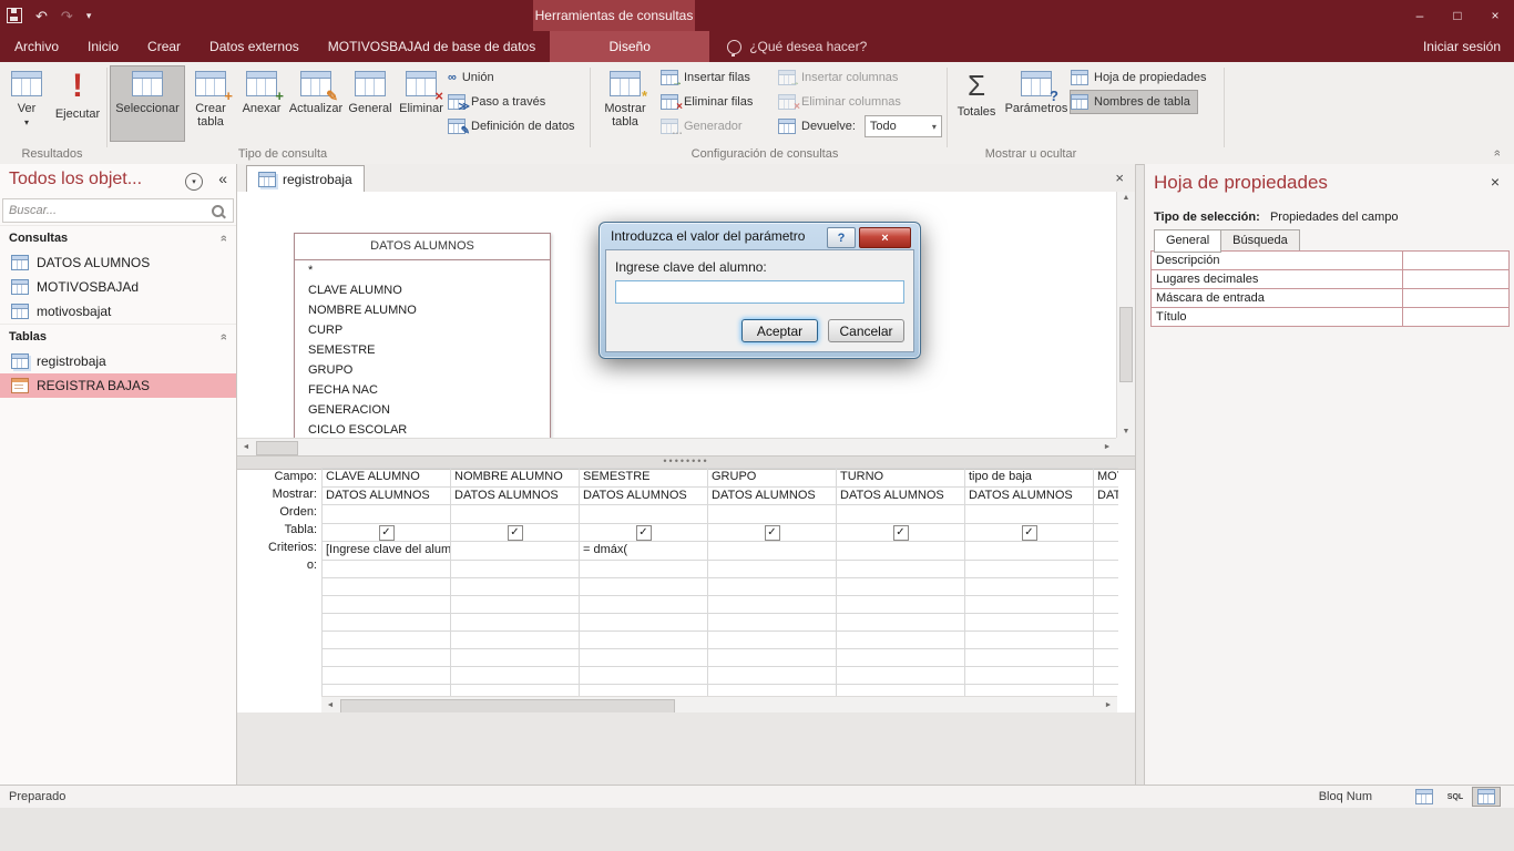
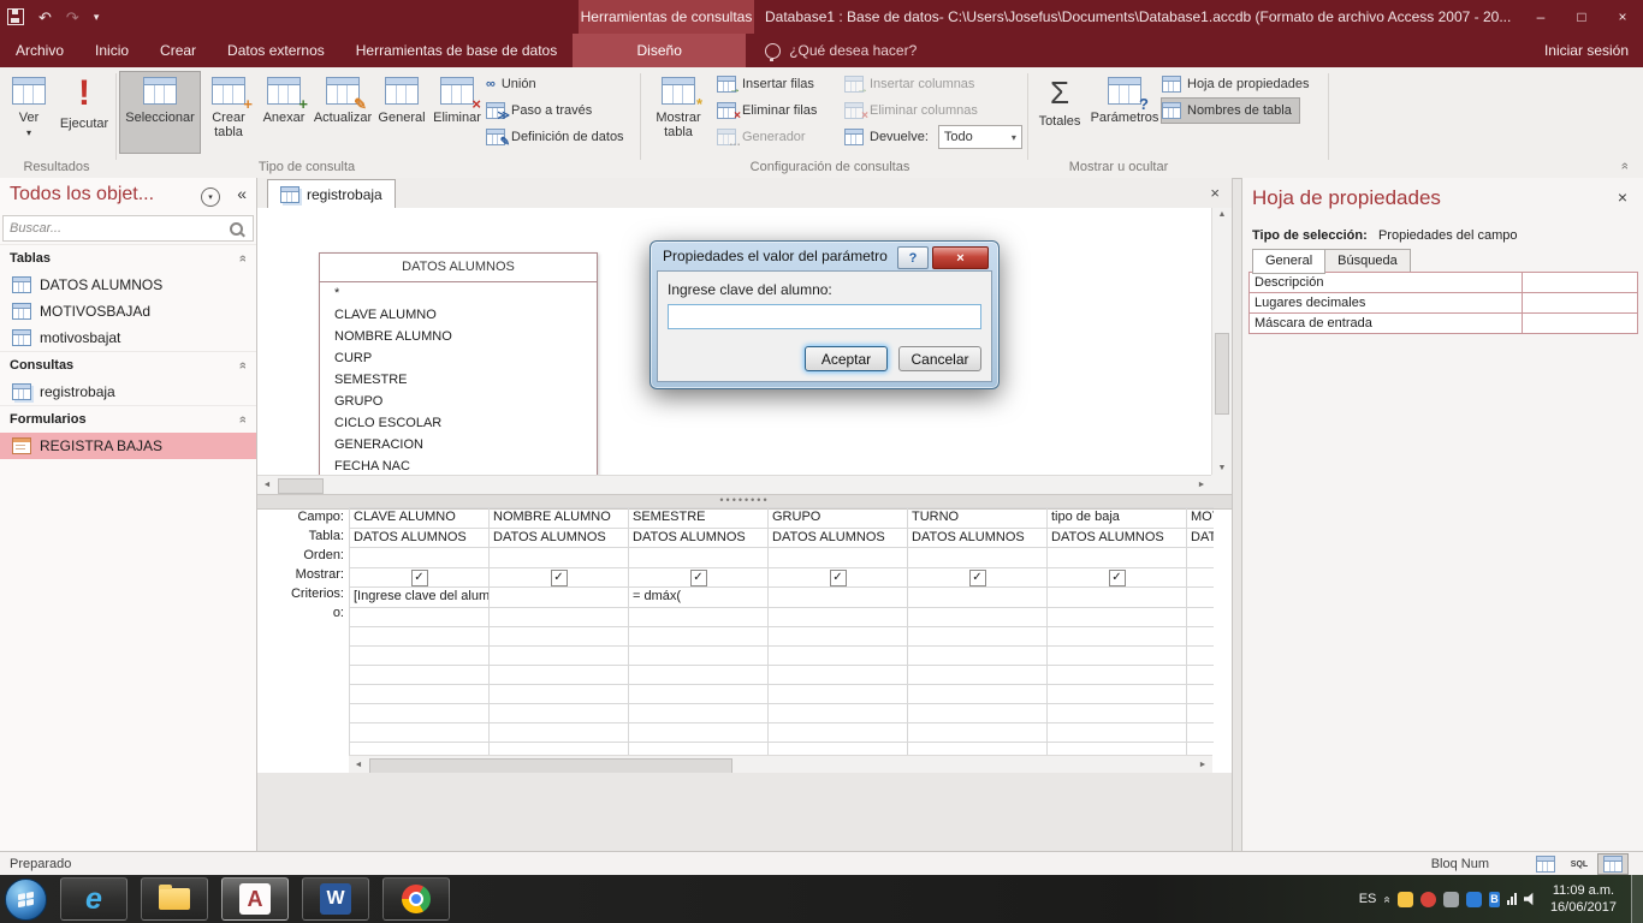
  ↶
  ↷
  ▾
  Herramientas de consultas
+ Database1 : Base de datos- C:\Users\Josefus\Documents\Database1.accdb (Formato de archivo Access 2007 - 20...
  –
  □
  ×
  Archivo
  Inicio
  Crear
  Datos externos
- MOTIVOSBAJAd de base de datos
+ Herramientas de base de datos
  Diseño
  ¿Qué desea hacer?
  Iniciar sesión
  Ver
  ▾
  !
  Ejecutar
  Resultados
  Seleccionar
  +
  Crear tabla
  +
  Anexar
  ✎
  Actualizar
  General
  ×
  Eliminar
  ∞
  Unión
  ≫
  Paso a través
  ✎
  Definición de datos
  Tipo de consulta
  *
  Mostrar tabla
  →
  Insertar filas
  ×
  Eliminar filas
  …
  Generador
  →
  Insertar columnas
  ×
  Eliminar columnas
  Devuelve:
  Todo
  ▾
  Configuración de consultas
  Σ
  Totales
  ?
  Parámetros
  Hoja de propiedades
  Nombres de tabla
  Mostrar u ocultar
  Todos los objet...
  «
  Buscar...
- Consultas
+ Tablas
  DATOS ALUMNOS
  MOTIVOSBAJAd
  motivosbajat
- Tablas
+ Consultas
  registrobaja
+ Formularios
  REGISTRA BAJAS
  registrobaja
  ×
  DATOS ALUMNOS
  *
  CLAVE ALUMNO
  NOMBRE ALUMNO
  CURP
  SEMESTRE
  GRUPO
- FECHA NAC
+ CICLO ESCOLAR
  GENERACION
- CICLO ESCOLAR
+ FECHA NAC
  ••••••••
  Campo:
- Mostrar:
+ Tabla:
  Orden:
- Tabla:
+ Mostrar:
  Criterios:
  o:
  CLAVE ALUMNO
  DATOS ALUMNOS
  ✓
  [Ingrese clave del alum
  NOMBRE ALUMNO
  DATOS ALUMNOS
  ✓
  SEMESTRE
  DATOS ALUMNOS
  ✓
  = dmáx(
  GRUPO
  DATOS ALUMNOS
  ✓
  TURNO
  DATOS ALUMNOS
  ✓
  tipo de baja
  DATOS ALUMNOS
  ✓
  Hoja de propiedades
  ×
  Tipo de selección: Propiedades del campo
  General
  Búsqueda
  Descripción
  Lugares decimales
  Máscara de entrada
- Título
  Preparado
  Bloq Num
+ e
+ A
+ W
+ ES
+ B
+ 11:09 a.m.
+ 16/06/2017
- Introduzca el valor del parámetro
+ Propiedades el valor del parámetro
  ?
  ×
  Ingrese clave del alumno:
  Aceptar
  Cancelar
